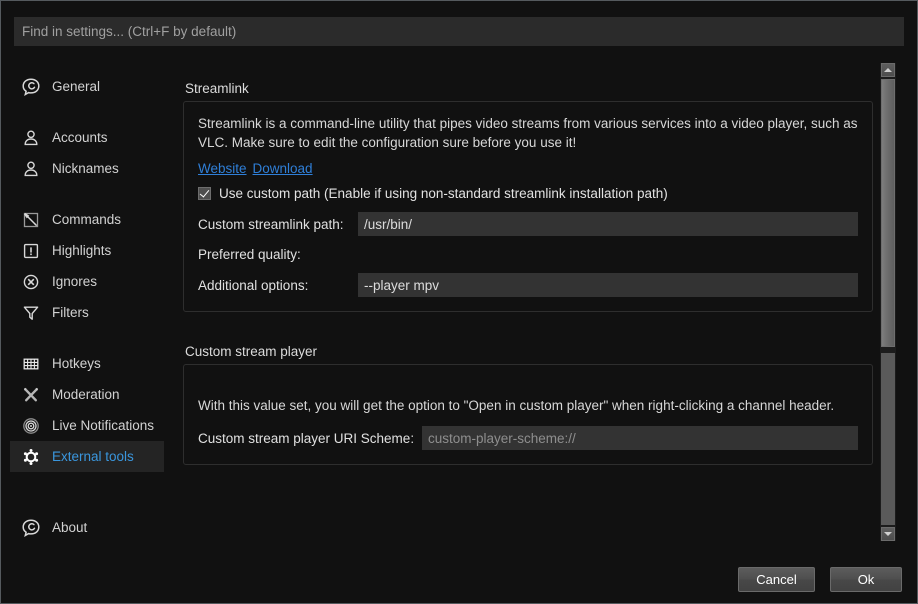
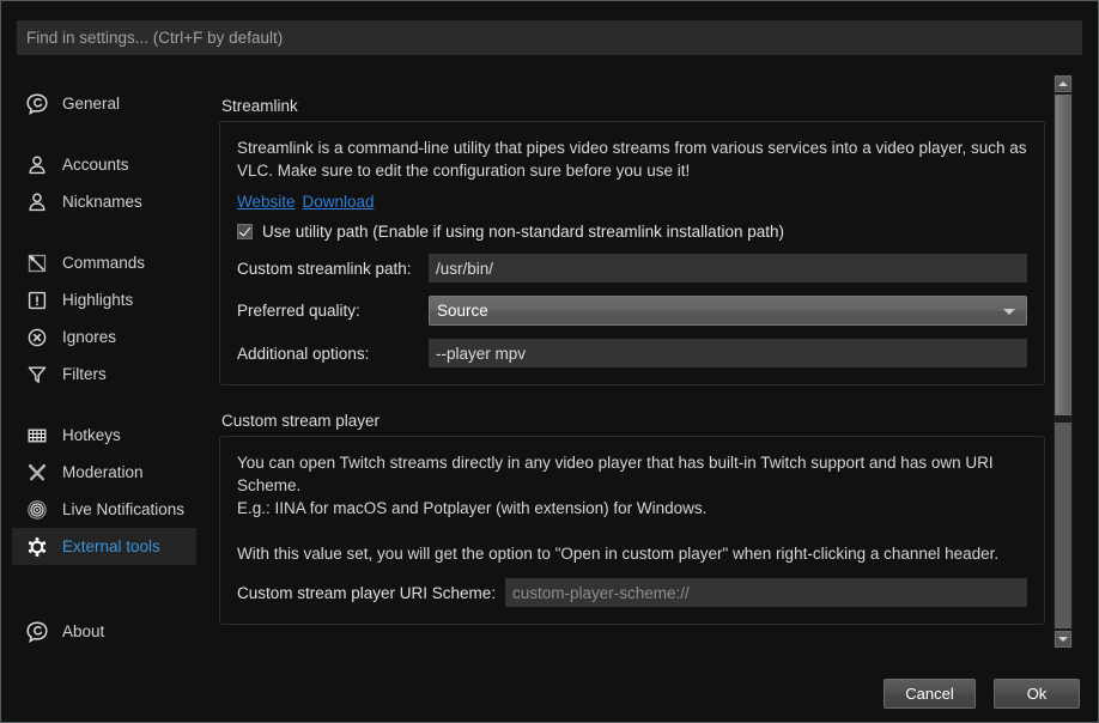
  Find in settings... (Ctrl+F by default)
  General
  Accounts
  Nicknames
  Commands
  Highlights
  Ignores
  Filters
  Hotkeys
  Moderation
  Live Notifications
  External tools
  About
  Streamlink
  Streamlink is a command-line utility that pipes video streams from various services into a video player, such as VLC. Make sure to edit the configuration sure before you use it!
  Website Download
- Use custom path (Enable if using non-standard streamlink installation path)
+ Use utility path (Enable if using non-standard streamlink installation path)
  Custom streamlink path:
  /usr/bin/
  Preferred quality:
+ Source
  Additional options:
  --player mpv
  Custom stream player
+ You can open Twitch streams directly in any video player that has built-in Twitch support and has own URI Scheme.
+ E.g.: IINA for macOS and Potplayer (with extension) for Windows.
  With this value set, you will get the option to "Open in custom player" when right-clicking a channel header.
  Custom stream player URI Scheme:
  custom-player-scheme://
  Cancel
  Ok
